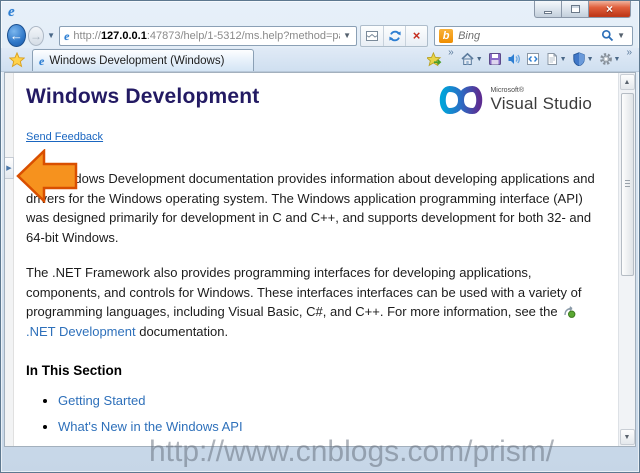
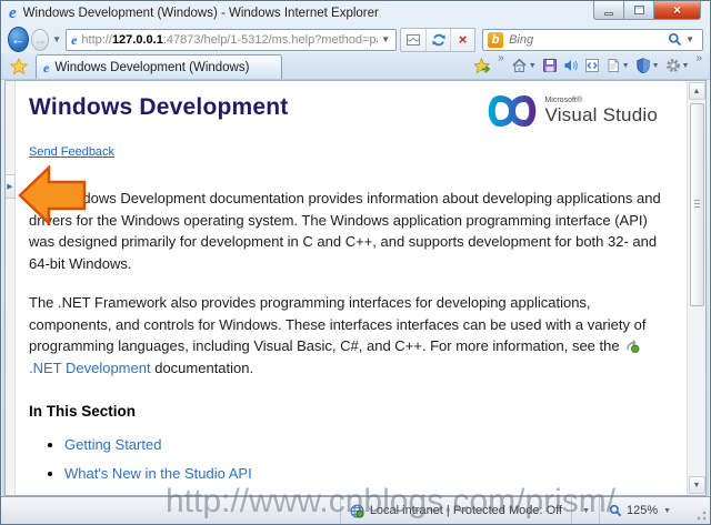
  e
+ Windows Development (Windows) - Windows Internet Explorer
  ×
  ←
  →
  ▼
  e
  http://127.0.0.1:47873/help/1-5312/ms.help?method=p
  ▼
  ×
  b
  Bing
  ▼
  e
  Windows Development (Windows)
  »
  »
  Windows Development
  Visual Studio
  Send Feedback
  dows Development documentation provides information about developing applications and driers for the Windows operating system. The Windows application programming interface (API) was designed primarily for development in C and C++, and supports development for both 32- and 64-bit Windows.
  The .NET Framework also provides programming interfaces for developing applications, components, and controls for Windows. These interfaces interfaces can be used with a variety of programming languages, including Visual Basic, C#, and C++. For more information, see the .NET Development documentation.
  In This Section
  Getting Started
- What's New in the Windows API
+ What's New in the Studio API
+ Local intranet | Protected Mode: Off
+ 125%
  http://www.cnblogs.com/prism/
